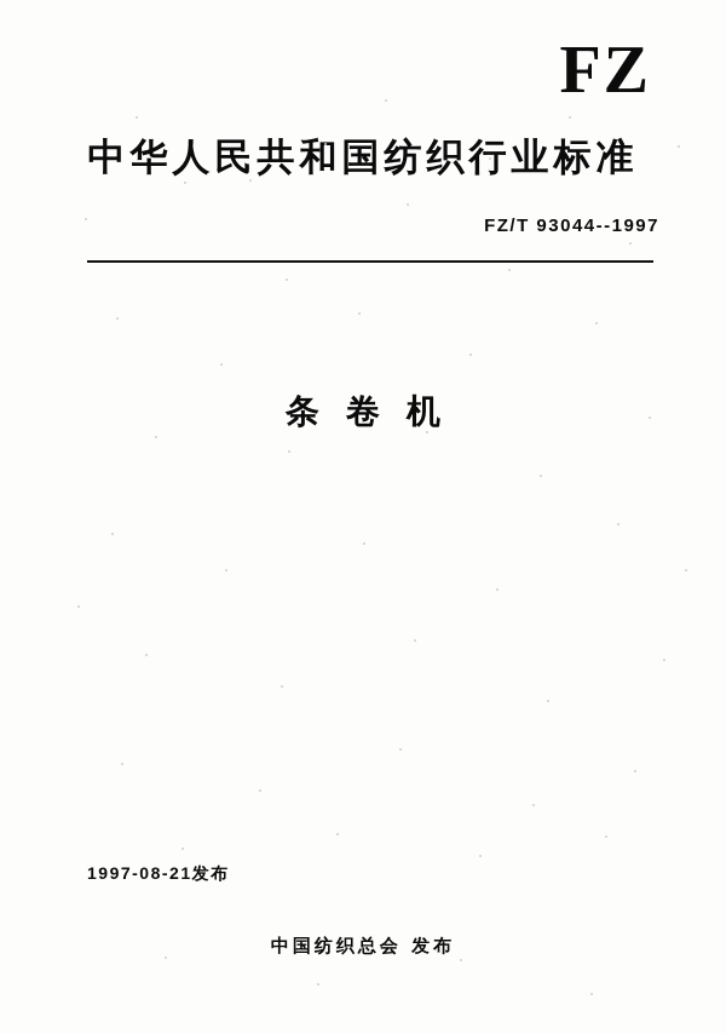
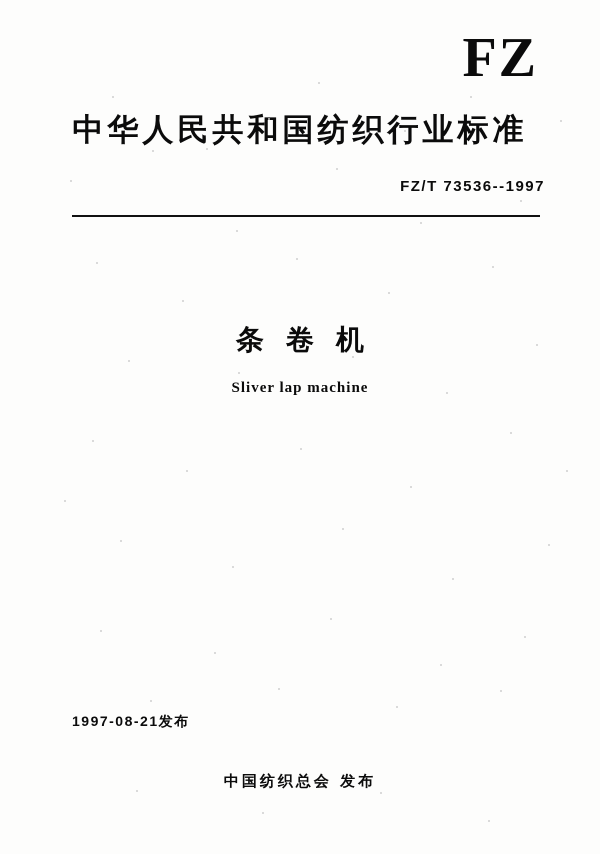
  FZ
  中华人民共和国纺织业标准
- FZ/T 93044--1997
+ FZ/T 73536--1997
  条卷机
+ Sliver lap machine
  1997-08-21发布
  中国纺织总会 发布
